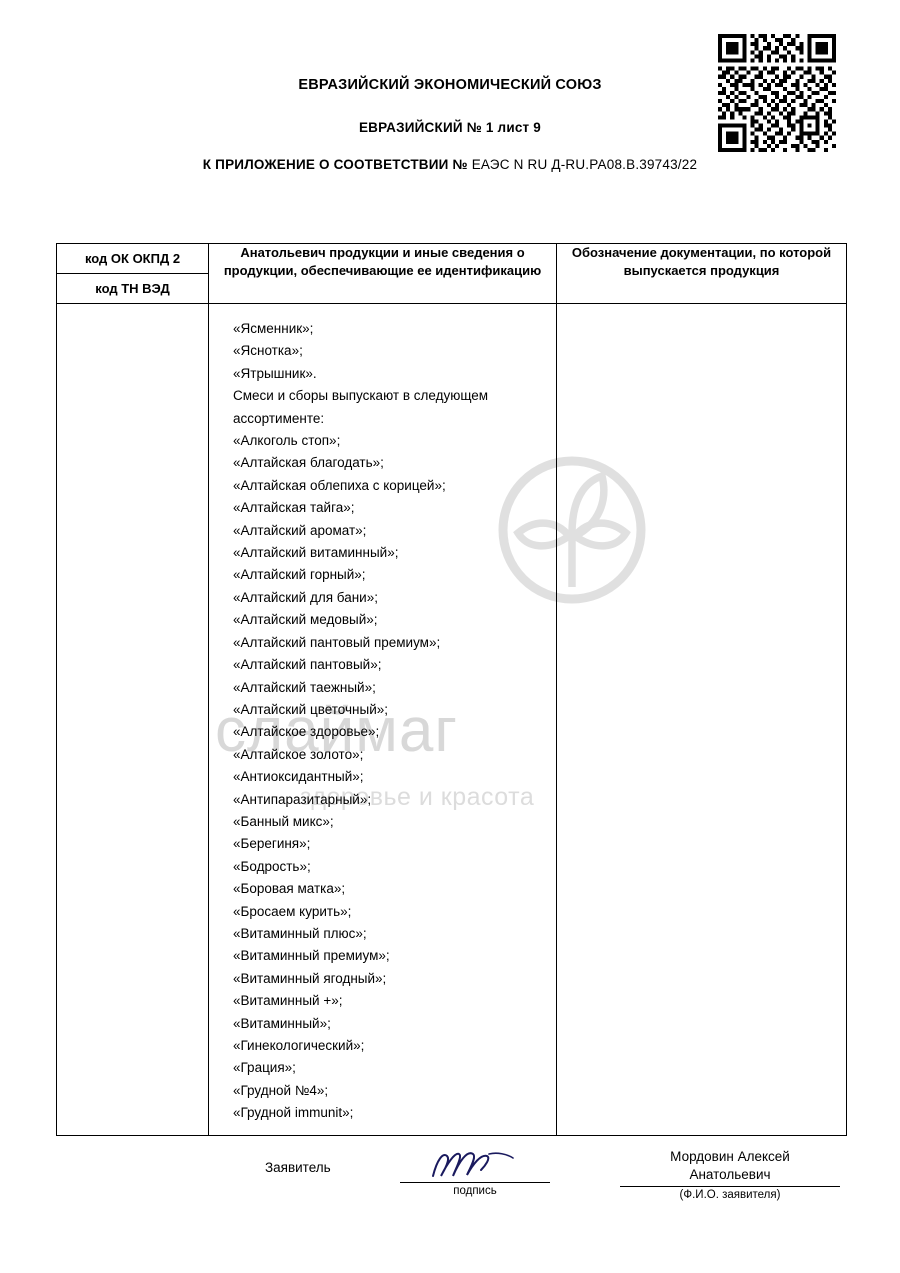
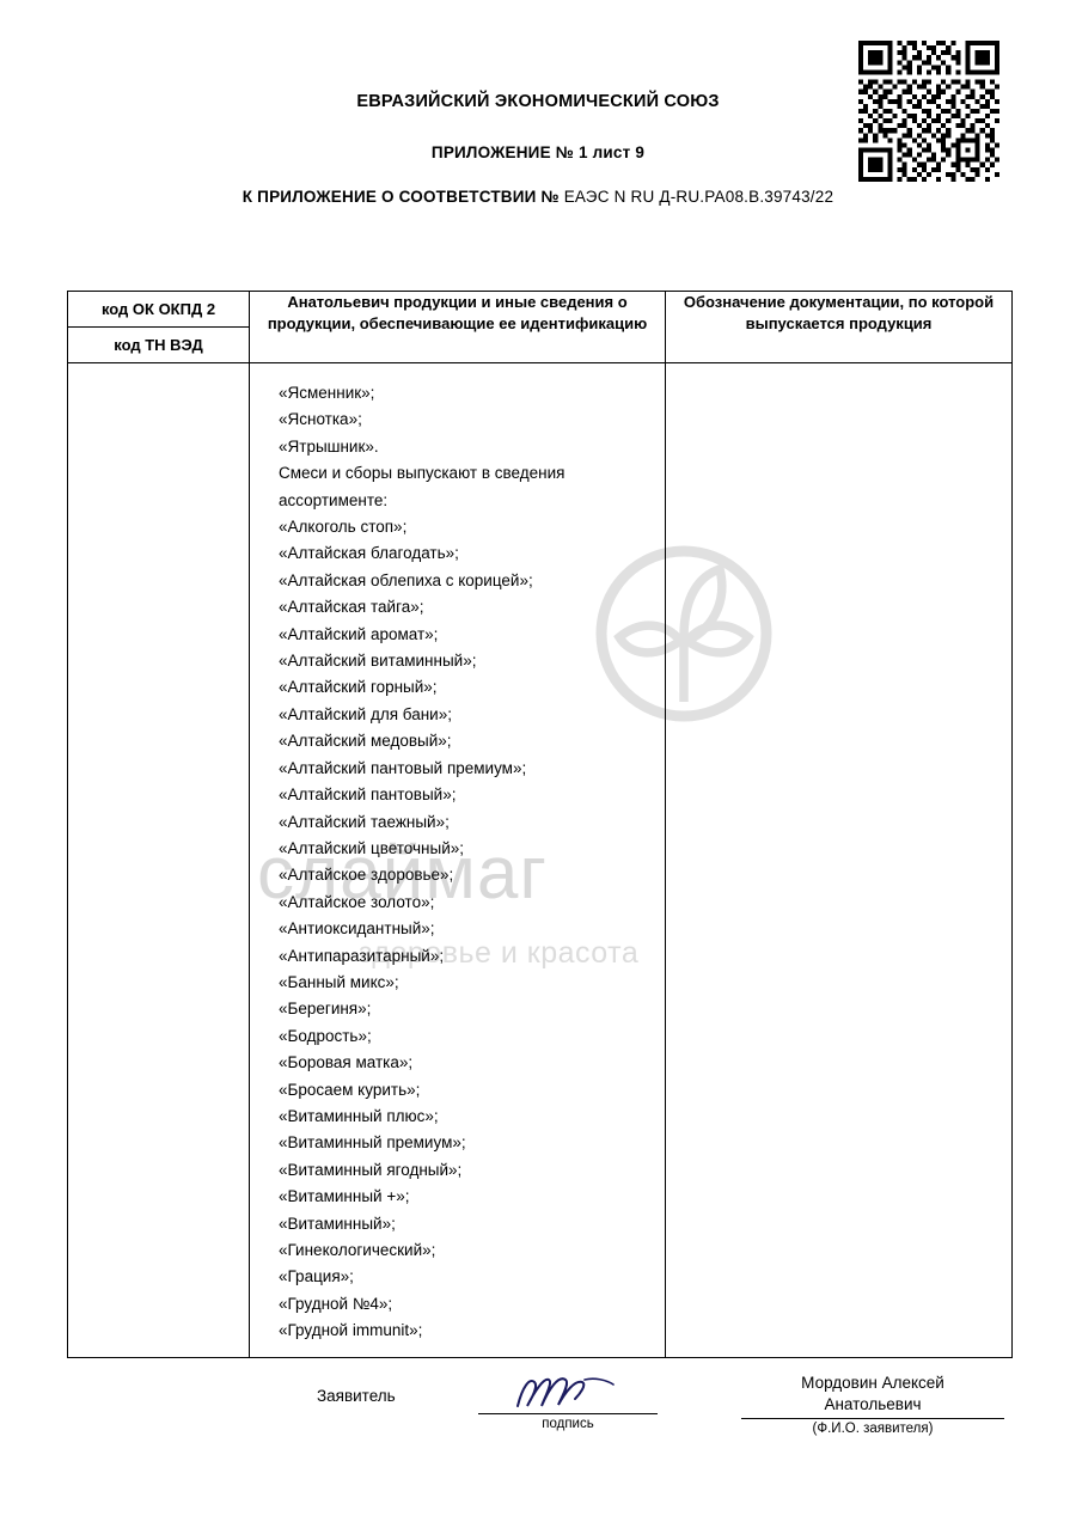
  ЕВРАЗИЙСКИЙ ЭКОНОМИЧЕСКИЙ СОЮЗ
- ЕВРАЗИЙСКИЙ № 1 лист 9
+ ПРИЛОЖЕНИЕ № 1 лист 9
  К ПРИЛОЖЕНИЕ О СООТВЕТСТВИИ № ЕАЭС N RU Д-RU.РА08.В.39743/22
  слаймаг
  здоровье и красота
  код ОК ОКПД 2 код ТН ВЭД	Анатольевич продукции и иные сведения о продукции, обеспечивающие ее идентификацию	Обозначение документации, по которой выпускается продукция
- 	«Ясменник»;«Яснотка»;«Ятрышник».Смеси и сборы выпускают в следующемассортименте:«Алкоголь стоп»;«Алтайская благодать»;«Алтайская облепиха с корицей»;«Алтайская тайга»;«Алтайский аромат»;«Алтайский витаминный»;«Алтайский горный»;«Алтайский для бани»;«Алтайский медовый»;«Алтайский пантовый премиум»;«Алтайский пантовый»;«Алтайский таежный»;«Алтайский цветочный»;«Алтайское здоровье»;«Алтайское золото»;«Антиоксидантный»;«Антипаразитарный»;«Банный микс»;«Берегиня»;«Бодрость»;«Боровая матка»;«Бросаем курить»;«Витаминный плюс»;«Витаминный премиум»;«Витаминный ягодный»;«Витаминный +»;«Витаминный»;«Гинекологический»;«Грация»;«Грудной №4»;«Грудной immunit»;
+ 	«Ясменник»;«Яснотка»;«Ятрышник».Смеси и сборы выпускают в сведенияассортименте:«Алкоголь стоп»;«Алтайская благодать»;«Алтайская облепиха с корицей»;«Алтайская тайга»;«Алтайский аромат»;«Алтайский витаминный»;«Алтайский горный»;«Алтайский для бани»;«Алтайский медовый»;«Алтайский пантовый премиум»;«Алтайский пантовый»;«Алтайский таежный»;«Алтайский цветочный»;«Алтайское здоровье»;«Алтайское золото»;«Антиоксидантный»;«Антипаразитарный»;«Банный микс»;«Берегиня»;«Бодрость»;«Боровая матка»;«Бросаем курить»;«Витаминный плюс»;«Витаминный премиум»;«Витаминный ягодный»;«Витаминный +»;«Витаминный»;«Гинекологический»;«Грация»;«Грудной №4»;«Грудной immunit»;
  Заявитель
  подпись
  Мордовин Алексей
  Анатольевич
  (Ф.И.О. заявителя)
